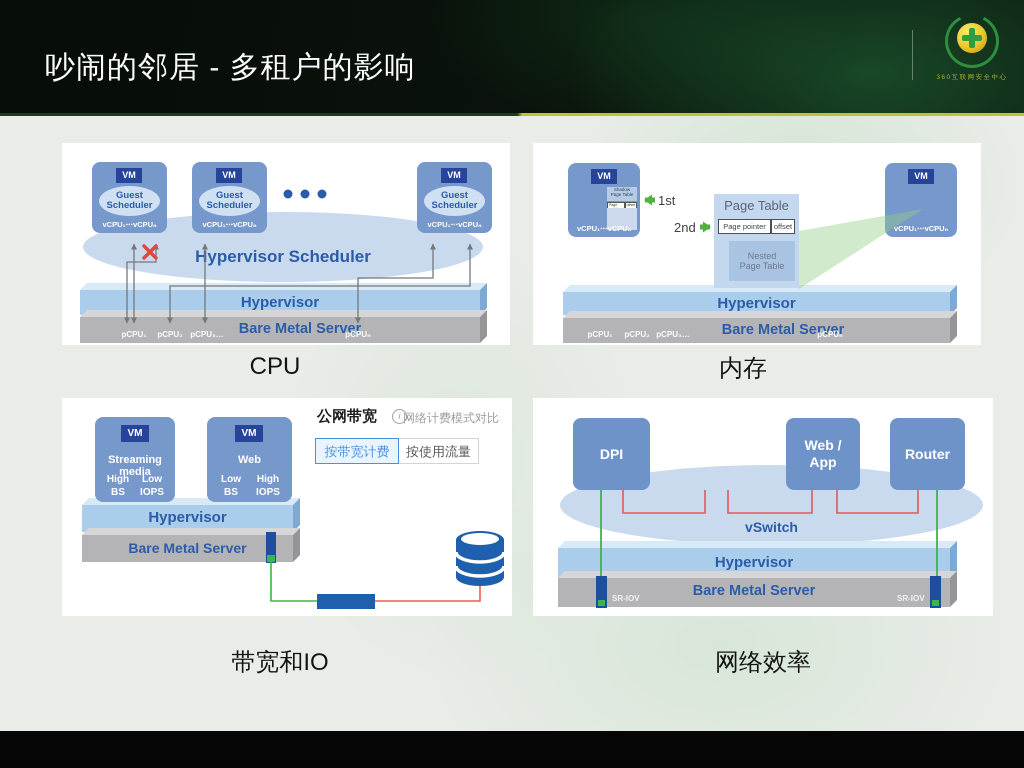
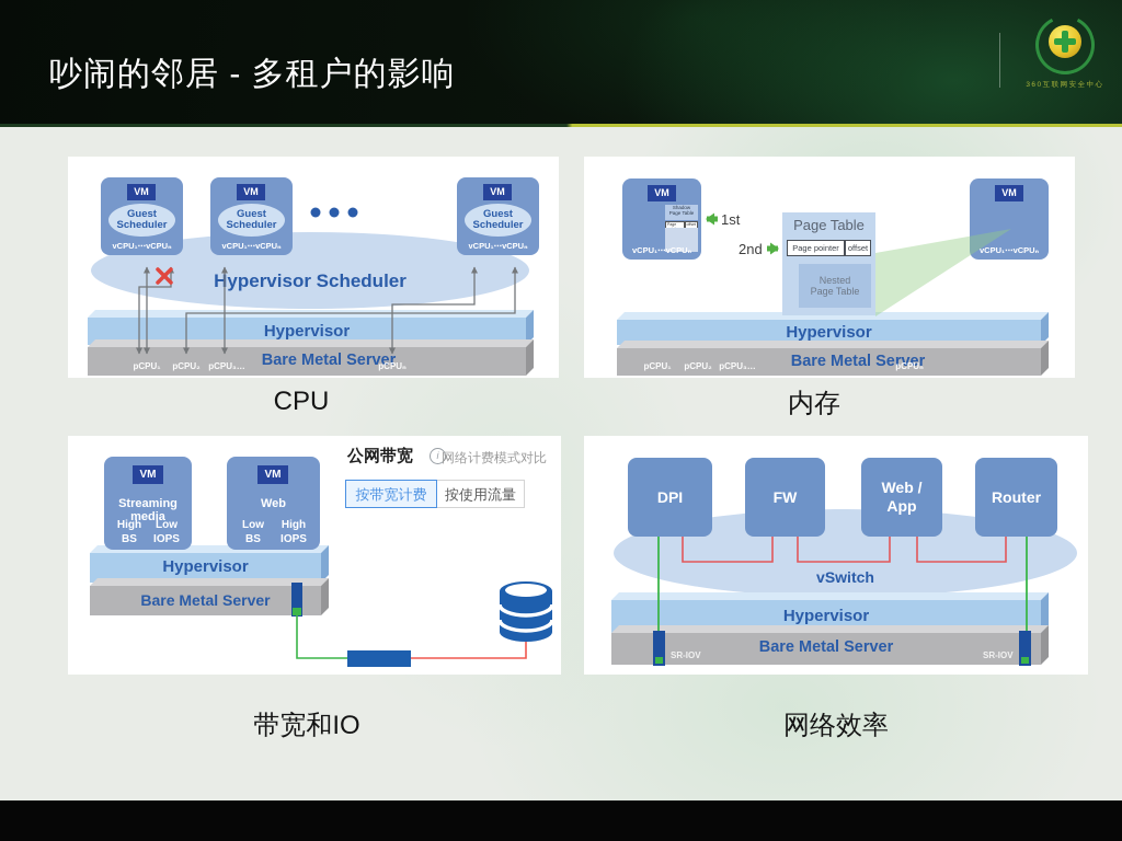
  吵闹的邻居 - 多租户的影响
  Hypervisor Scheduler
  Hypervisor
  Bare Metal Server
  pCPU₁
  pCPU₂
  pCPU₃…
  pCPUₙ
  VM
  Guest
  Scheduler
  vCPU₁⋯vCPUₙ
  VM
  Guest
  Scheduler
  vCPU₁⋯vCPUₙ
  VM
  Guest
  Scheduler
  vCPU₁⋯vCPUₙ
  CPU
  Hypervisor
  Bare Metal Server
  pCPU₁
  pCPU₂
  pCPU₃…
  pCPUₙ
  Page Table
  Page pointer
  offset
  Nested
  Page Table
  VM
  vCPU₁⋯vCPUₙ
  VM
  vCPU₁⋯vCPUₙ
  1st
  2nd
  内存
  Hypervisor
  Bare Metal Server
  VM
  Streaming media
  High
  BS
  Low
  IOPS
  VM
  Web
  Low
  BS
  High
  IOPS
  公网带宽
  i
  网络计费模式对比
  按带宽计费
  按使用流量
  带宽和IO
  vSwitch
  Hypervisor
  Bare Metal Server
  DPI
+ FW
  Web /
  App
  Router
  SR-IOV
  SR-IOV
  网络效率
